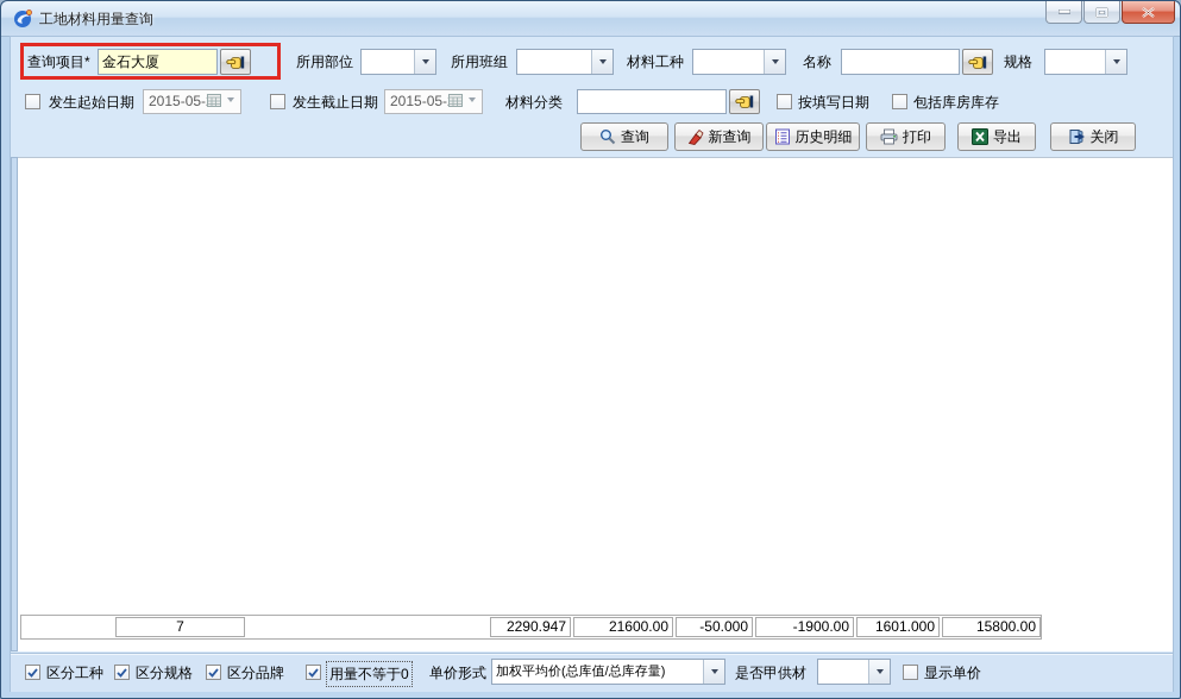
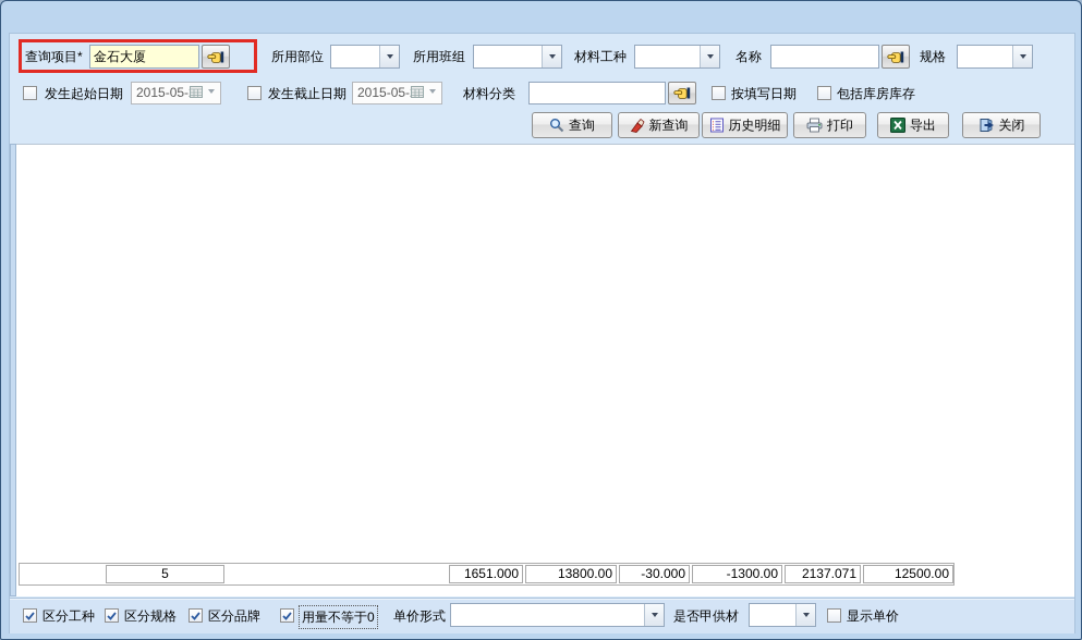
- 工地材料用量查询
  查询项目*
  金石大厦
  所用部位
  所用班组
  材料工种
  名称
  规格
  发生起始日期
  2015-05-
  发生截止日期
  2015-05-
  材料分类
  按填写日期
  包括库房库存
  查询
  新查询
  历史明细
  打印
  导出
  关闭
- 7
+ 5
- 2290.947
+ 1651.000
- 21600.00
+ 13800.00
- -50.000
+ -30.000
- -1900.00
+ -1300.00
- 1601.000
+ 2137.071
- 15800.00
+ 12500.00
  区分工种
  区分规格
  区分品牌
  用量不等于0
  单价形式
- 加权平均价(总库值/总库存量)
  是否甲供材
  显示单价
